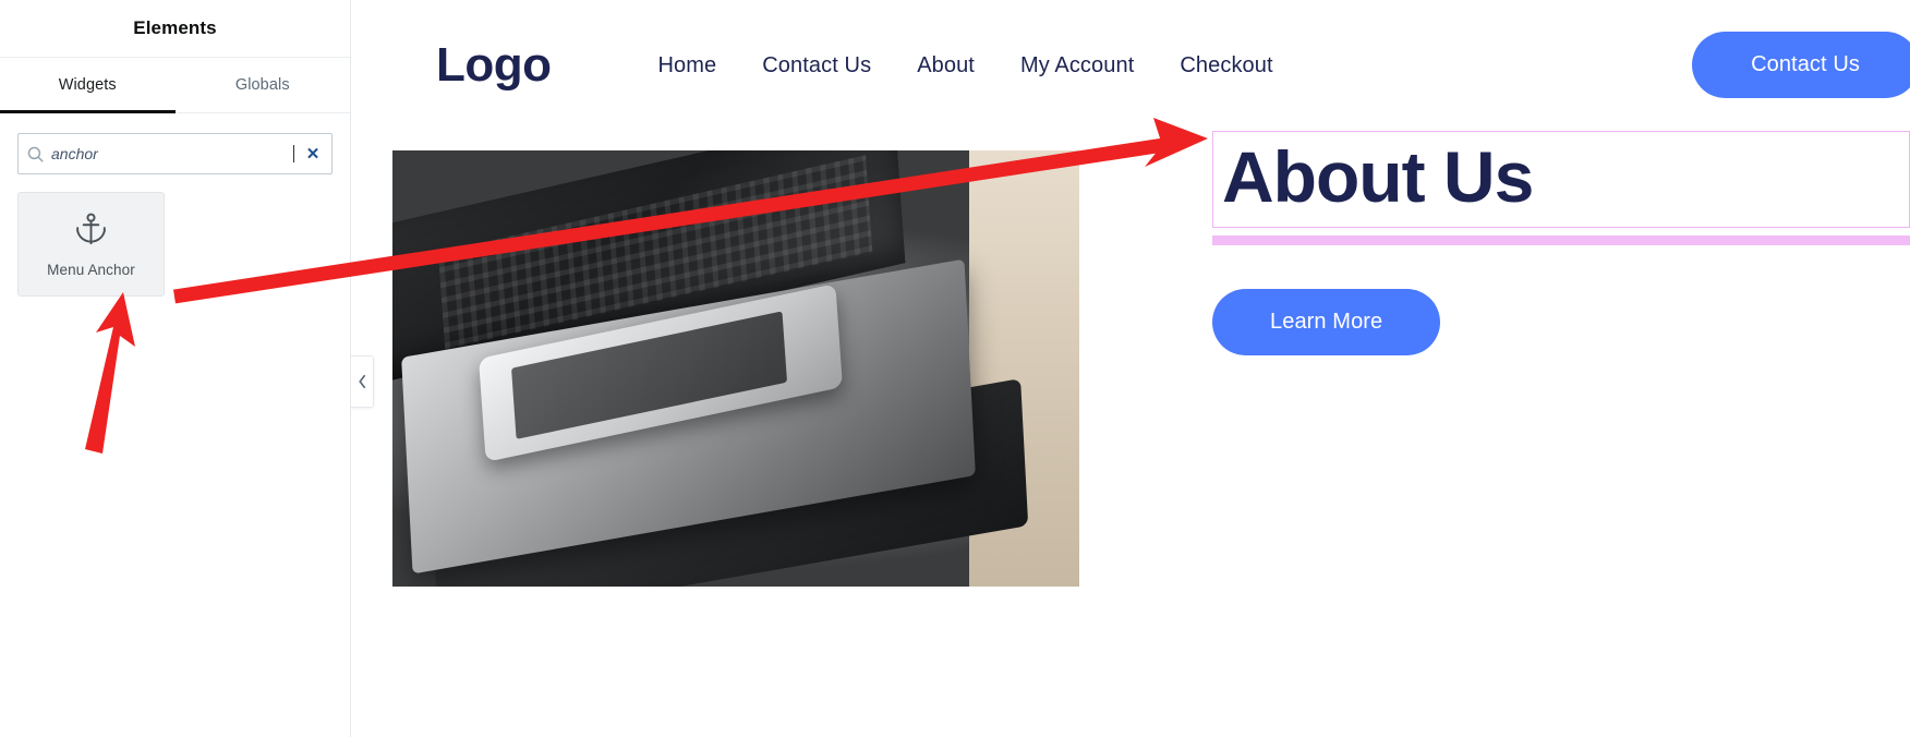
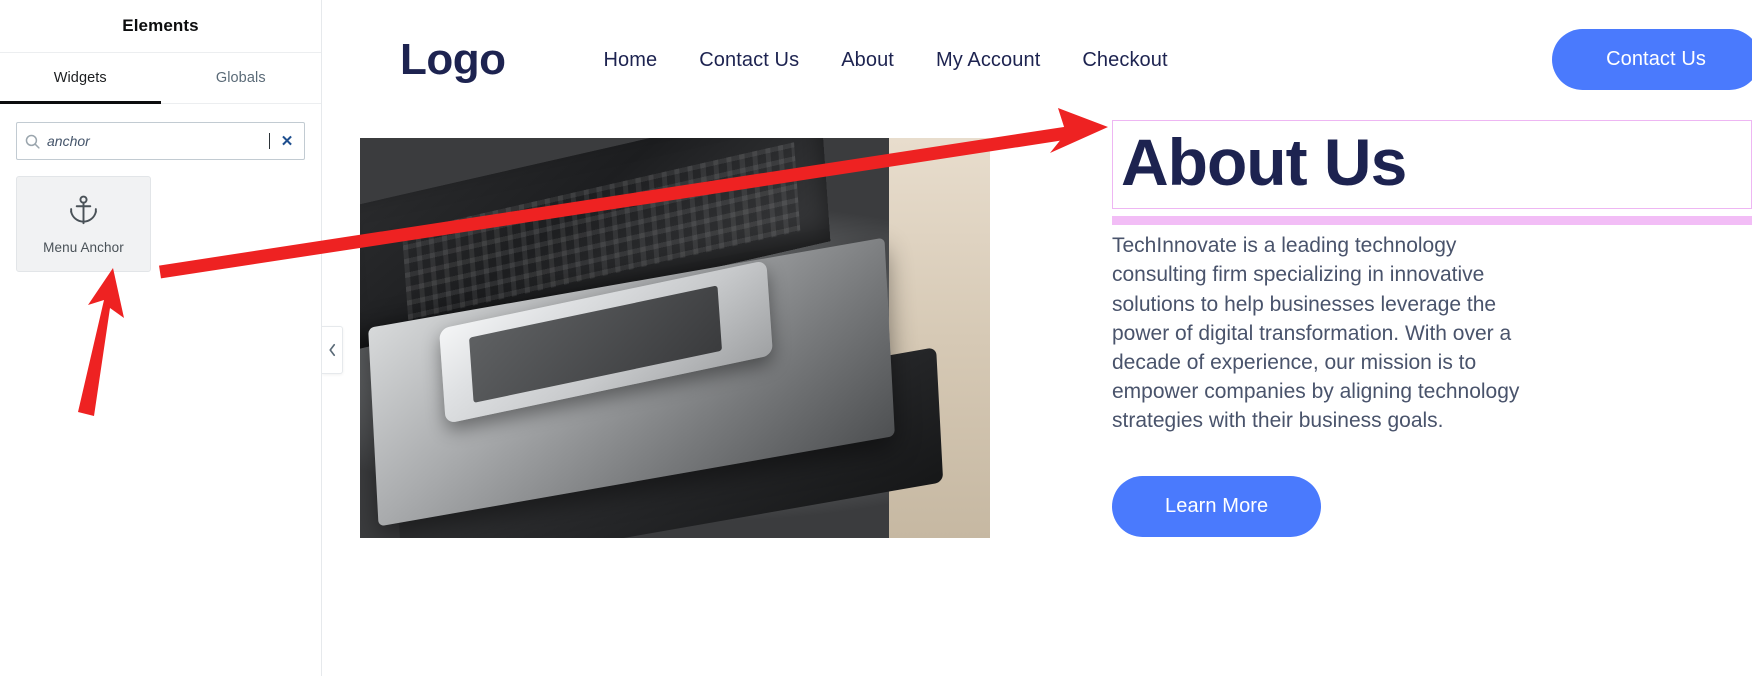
  Elements
  Widgets
  Globals
  anchor
  ✕
  Menu Anchor
  Logo
  Home
  Contact Us
  About
  My Account
  Checkout
  Contact Us
  About Us
+ TechInnovate is a leading technology consulting firm specializing in innovative solutions to help businesses leverage the power of digital transformation. With over a decade of experience, our mission is to empower companies by aligning technology strategies with their business goals.
  Learn More
